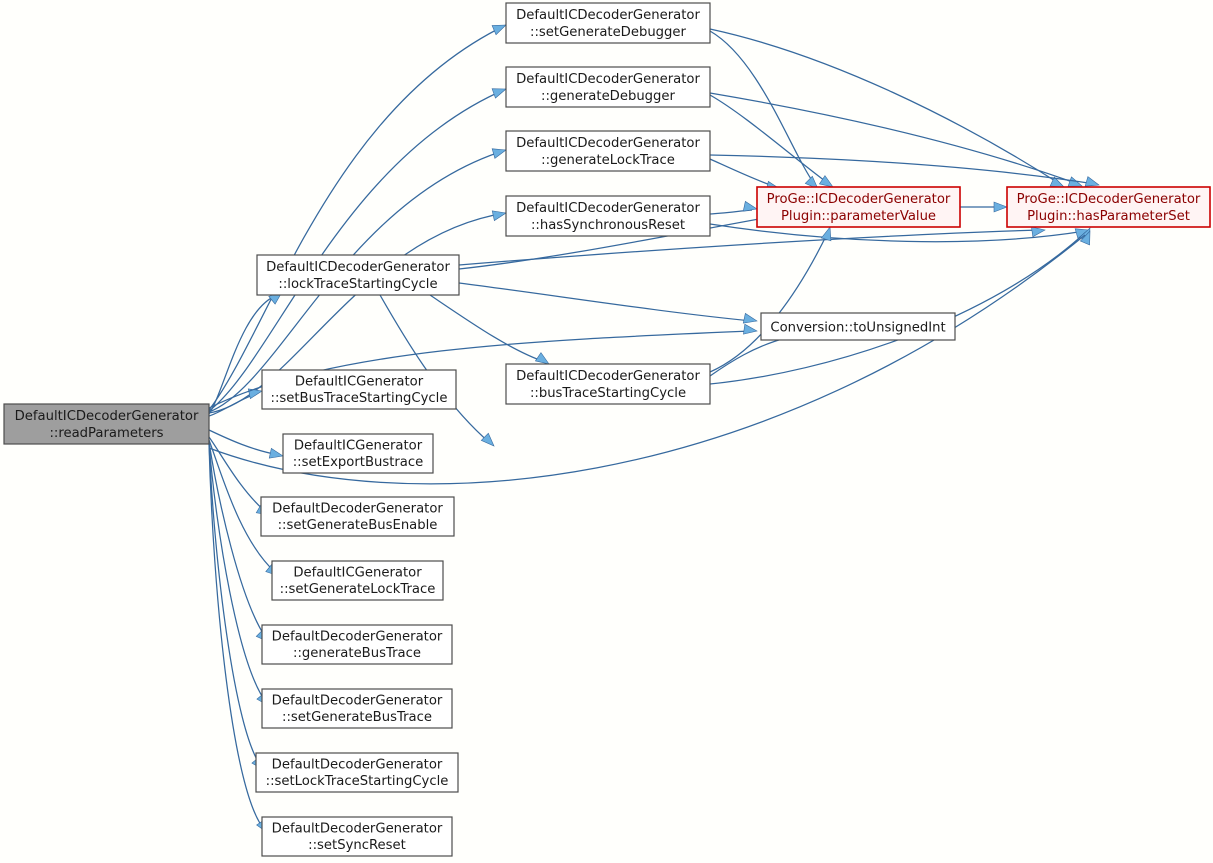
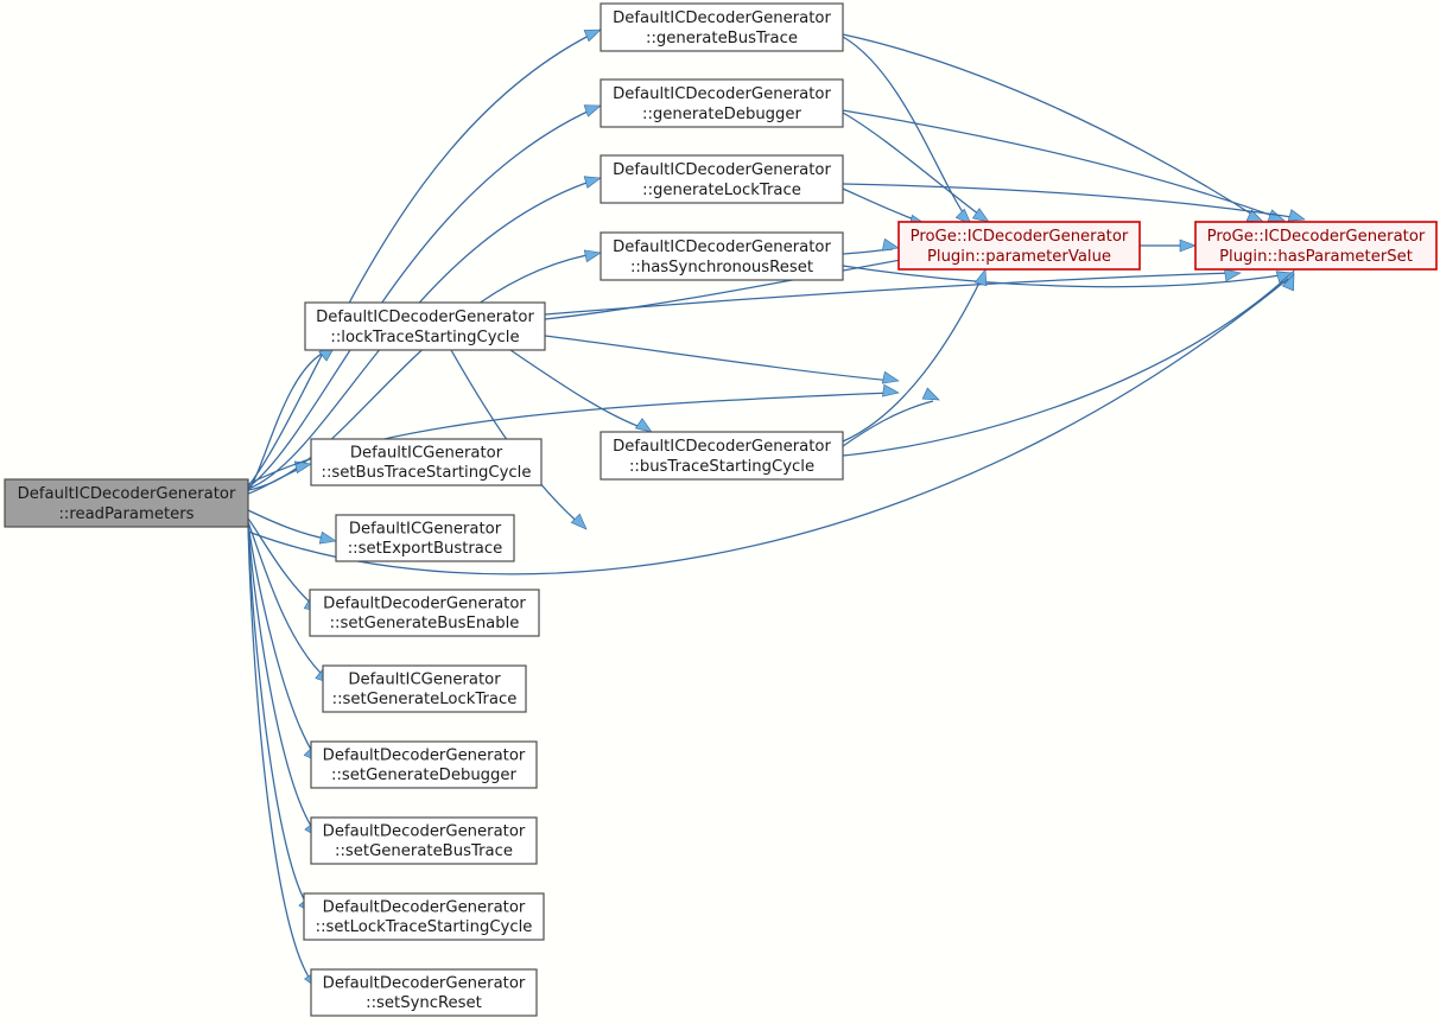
  DefaultICDecoderGenerator
  ::readParameters
  DefaultICDecoderGenerator
- ::setGenerateDebugger
+ ::generateBusTrace
  DefaultICDecoderGenerator
  ::generateDebugger
  DefaultICDecoderGenerator
  ::generateLockTrace
  DefaultICDecoderGenerator
  ::hasSynchronousReset
  DefaultICDecoderGenerator
  ::lockTraceStartingCycle
  DefaultICDecoderGenerator
  ::busTraceStartingCycle
  ProGe::ICDecoderGenerator
  Plugin::parameterValue
  ProGe::ICDecoderGenerator
  Plugin::hasParameterSet
- Conversion::toUnsignedInt
  DefaultICGenerator
  ::setBusTraceStartingCycle
  DefaultICGenerator
  ::setExportBustrace
  DefaultDecoderGenerator
  ::setGenerateBusEnable
  DefaultICGenerator
  ::setGenerateLockTrace
  DefaultDecoderGenerator
- ::generateBusTrace
+ ::setGenerateDebugger
  DefaultDecoderGenerator
  ::setGenerateBusTrace
  DefaultDecoderGenerator
  ::setLockTraceStartingCycle
  DefaultDecoderGenerator
  ::setSyncReset
